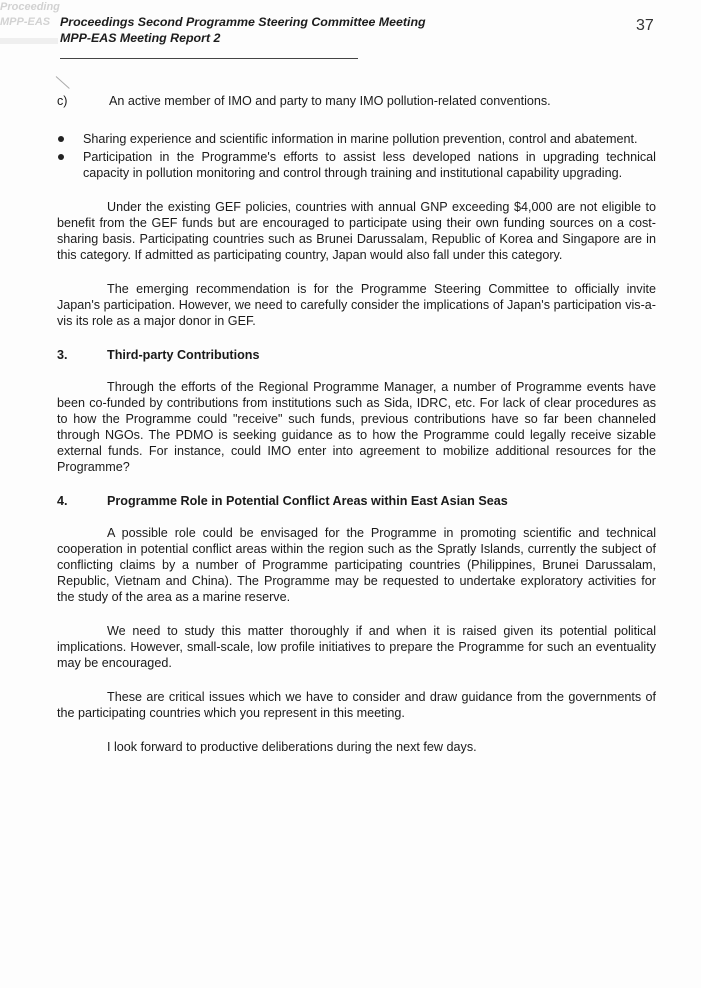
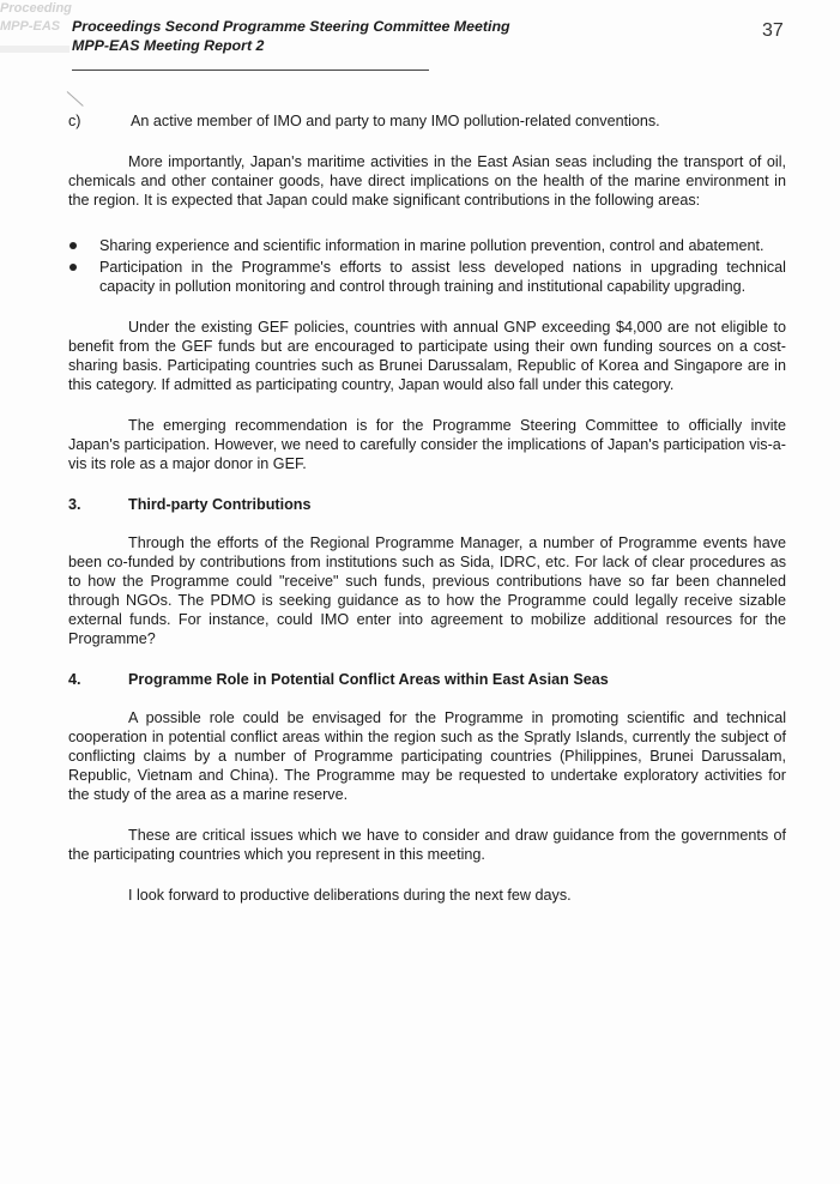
  MPP-EAS
  Proceedings Second Programme Steering Committee Meeting
  MPP-EAS Meeting Report 2
  37
  c)
  An active member of IMO and party to many IMO pollution-related conventions.
+ More importantly, Japan's maritime activities in the East Asian seas including the transport of oil, chemicals and other container goods, have direct implications on the health of the marine environment in the region. It is expected that Japan could make significant contributions in the following areas:
  Sharing experience and scientific information in marine pollution prevention, control and abatement.
  Participation in the Programme's efforts to assist less developed nations in upgrading technical capacity in pollution monitoring and control through training and institutional capability upgrading.
  Under the existing GEF policies, countries with annual GNP exceeding $4,000 are not eligible to benefit from the GEF funds but are encouraged to participate using their own funding sources on a cost-sharing basis. Participating countries such as Brunei Darussalam, Republic of Korea and Singapore are in this category. If admitted as participating country, Japan would also fall under this category.
  The emerging recommendation is for the Programme Steering Committee to officially invite Japan's participation. However, we need to carefully consider the implications of Japan's participation vis-a-vis its role as a major donor in GEF.
  3.
  Third-party Contributions
  Through the efforts of the Regional Programme Manager, a number of Programme events have been co-funded by contributions from institutions such as Sida, IDRC, etc. For lack of clear procedures as to how the Programme could "receive" such funds, previous contributions have so far been channeled through NGOs. The PDMO is seeking guidance as to how the Programme could legally receive sizable external funds. For instance, could IMO enter into agreement to mobilize additional resources for the Programme?
  4.
  Programme Role in Potential Conflict Areas within East Asian Seas
  A possible role could be envisaged for the Programme in promoting scientific and technical cooperation in potential conflict areas within the region such as the Spratly Islands, currently the subject of conflicting claims by a number of Programme participating countries (Philippines, Brunei Darussalam, Republic, Vietnam and China). The Programme may be requested to undertake exploratory activities for the study of the area as a marine reserve.
- We need to study this matter thoroughly if and when it is raised given its potential political implications. However, small-scale, low profile initiatives to prepare the Programme for such an eventuality may be encouraged.
  These are critical issues which we have to consider and draw guidance from the governments of the participating countries which you represent in this meeting.
  I look forward to productive deliberations during the next few days.
